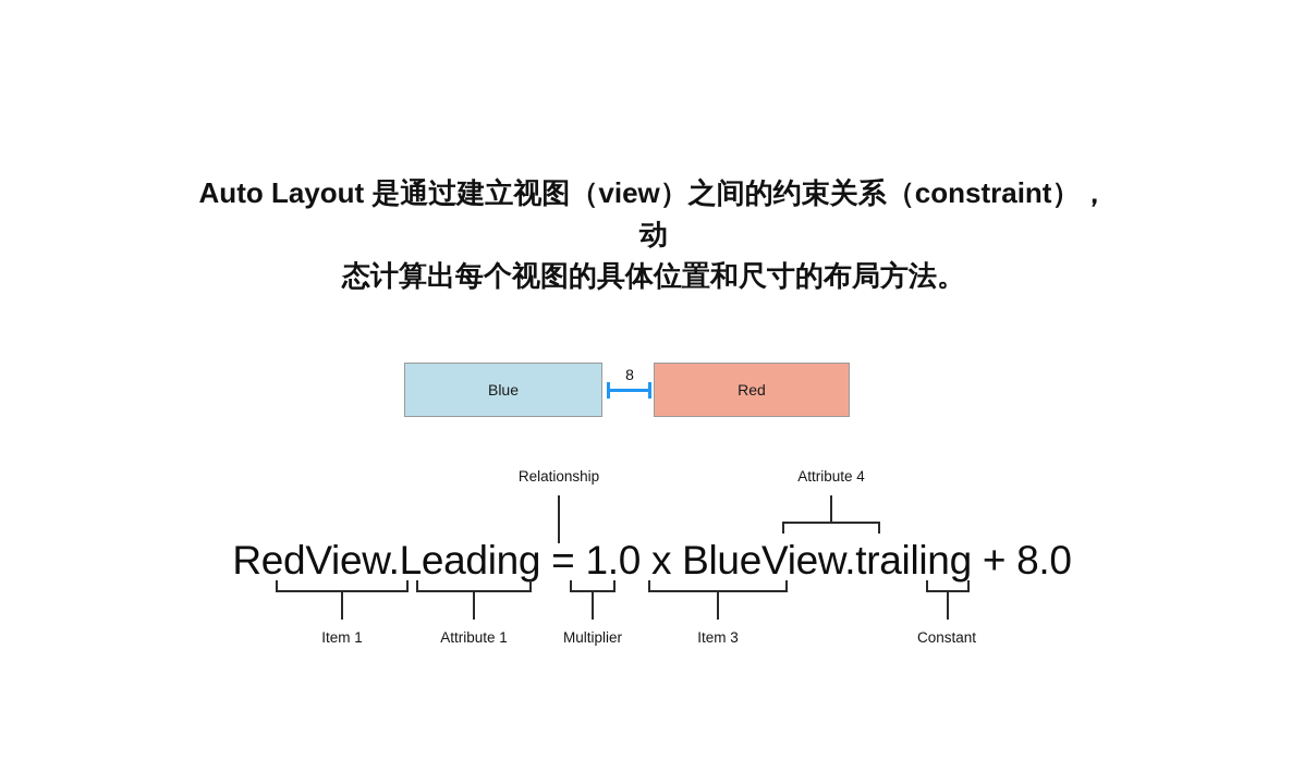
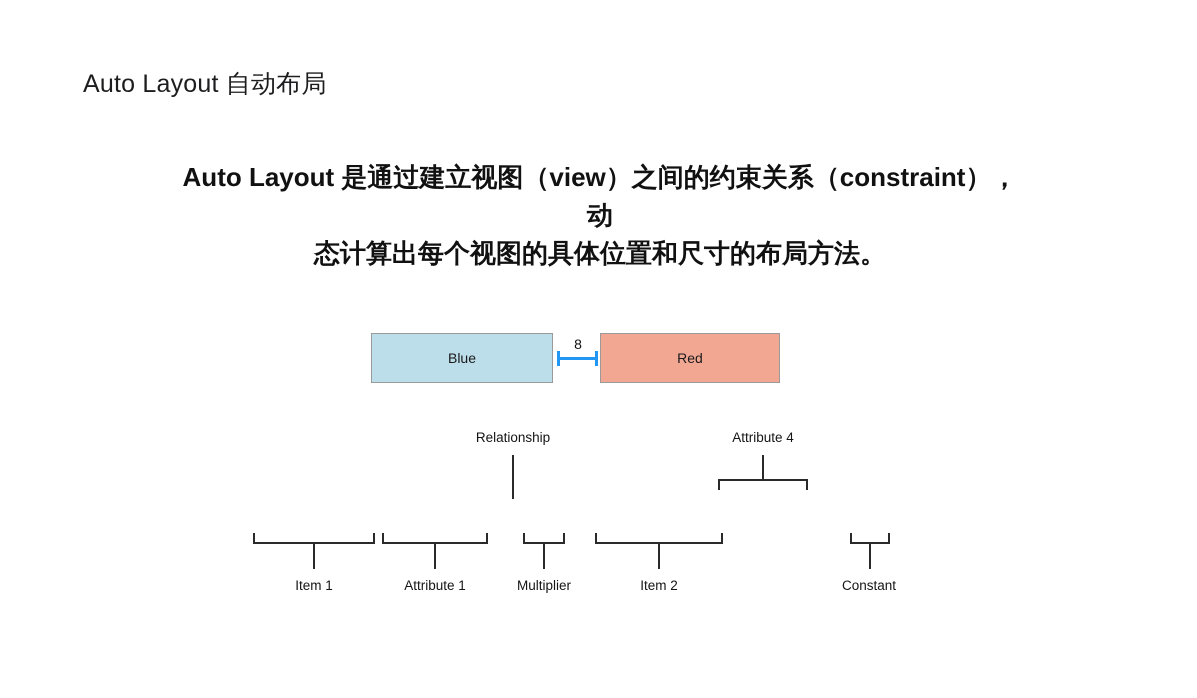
+ Auto Layout 自动布局
  Auto Layout 是通过建立视图（view）之间的约束关系（constraint），动
  态计算出每个视图的具体位置和尺寸的布局方法。
  Blue
  Red
  8
  Relationship
  Attribute 4
- RedView.Leading = 1.0 x BlueView.trailing + 8.0
  Item 1
  Attribute 1
  Multiplier
- Item 3
+ Item 2
  Constant
